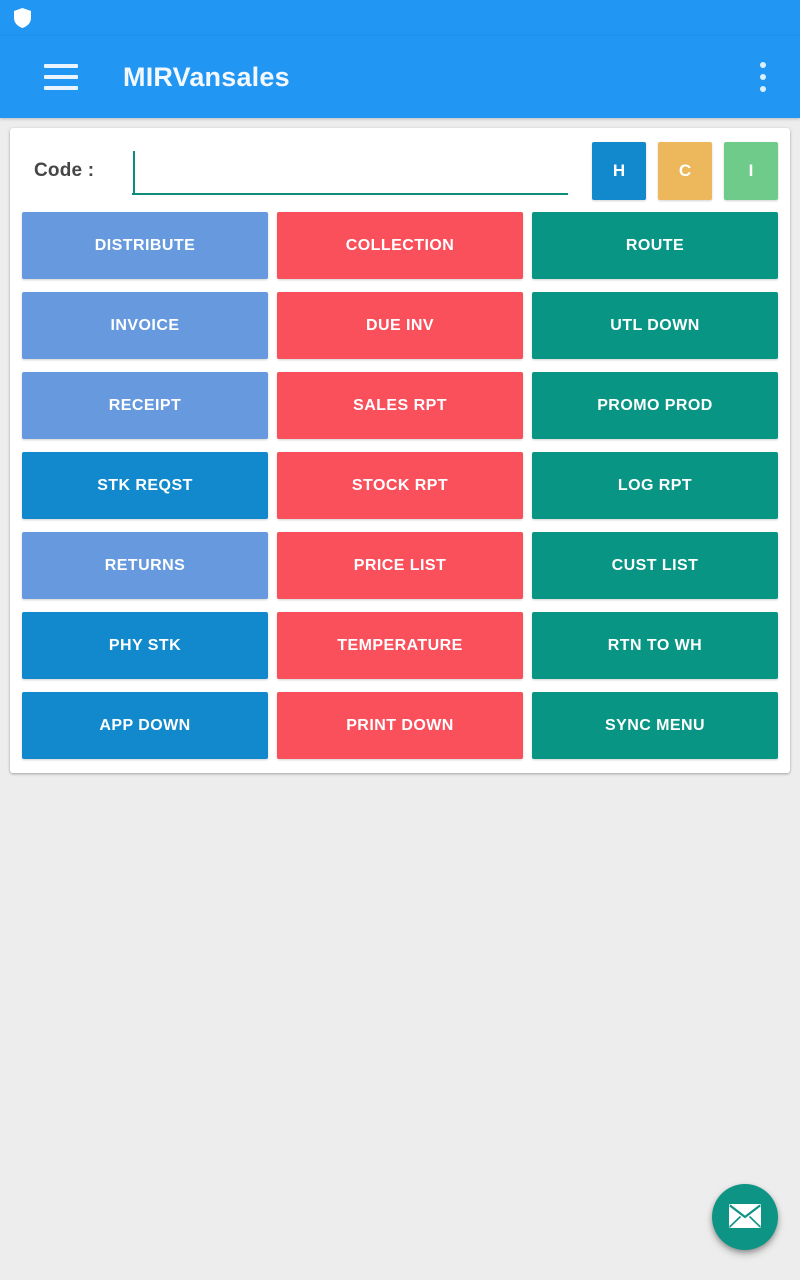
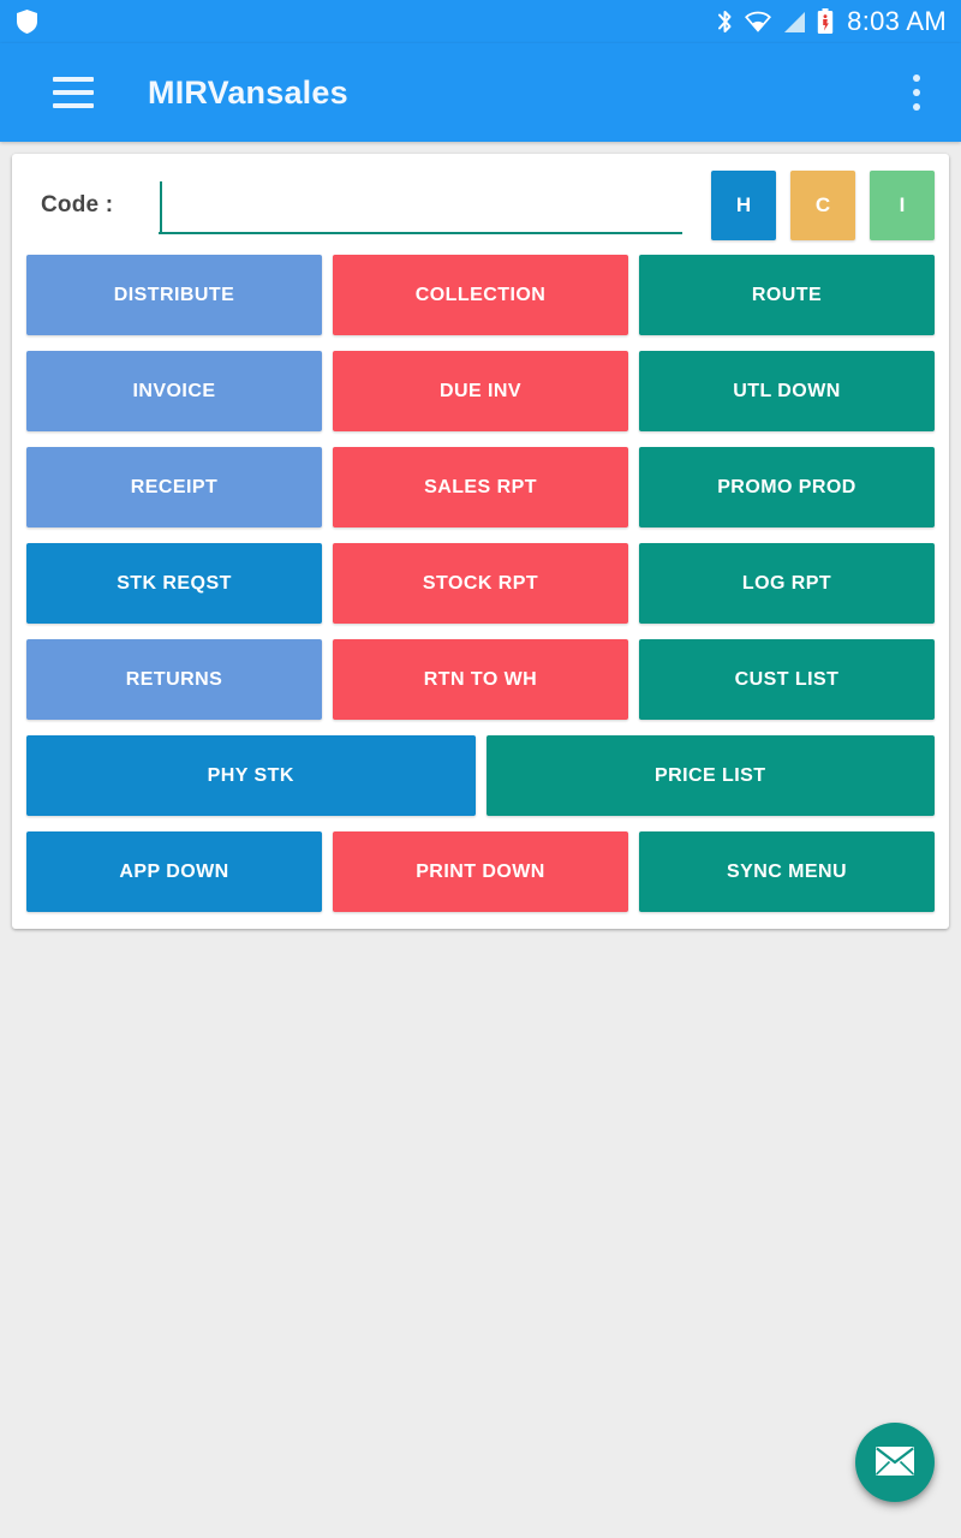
+ 8:03 AM
  MIRVansales
  Code :
  H
  C
  I
  DISTRIBUTE
  COLLECTION
  ROUTE
  INVOICE
  DUE INV
  UTL DOWN
  RECEIPT
  SALES RPT
  PROMO PROD
  STK REQST
  STOCK RPT
  LOG RPT
  RETURNS
- PRICE LIST
+ RTN TO WH
  CUST LIST
  PHY STK
- TEMPERATURE
- RTN TO WH
+ PRICE LIST
  APP DOWN
  PRINT DOWN
  SYNC MENU
